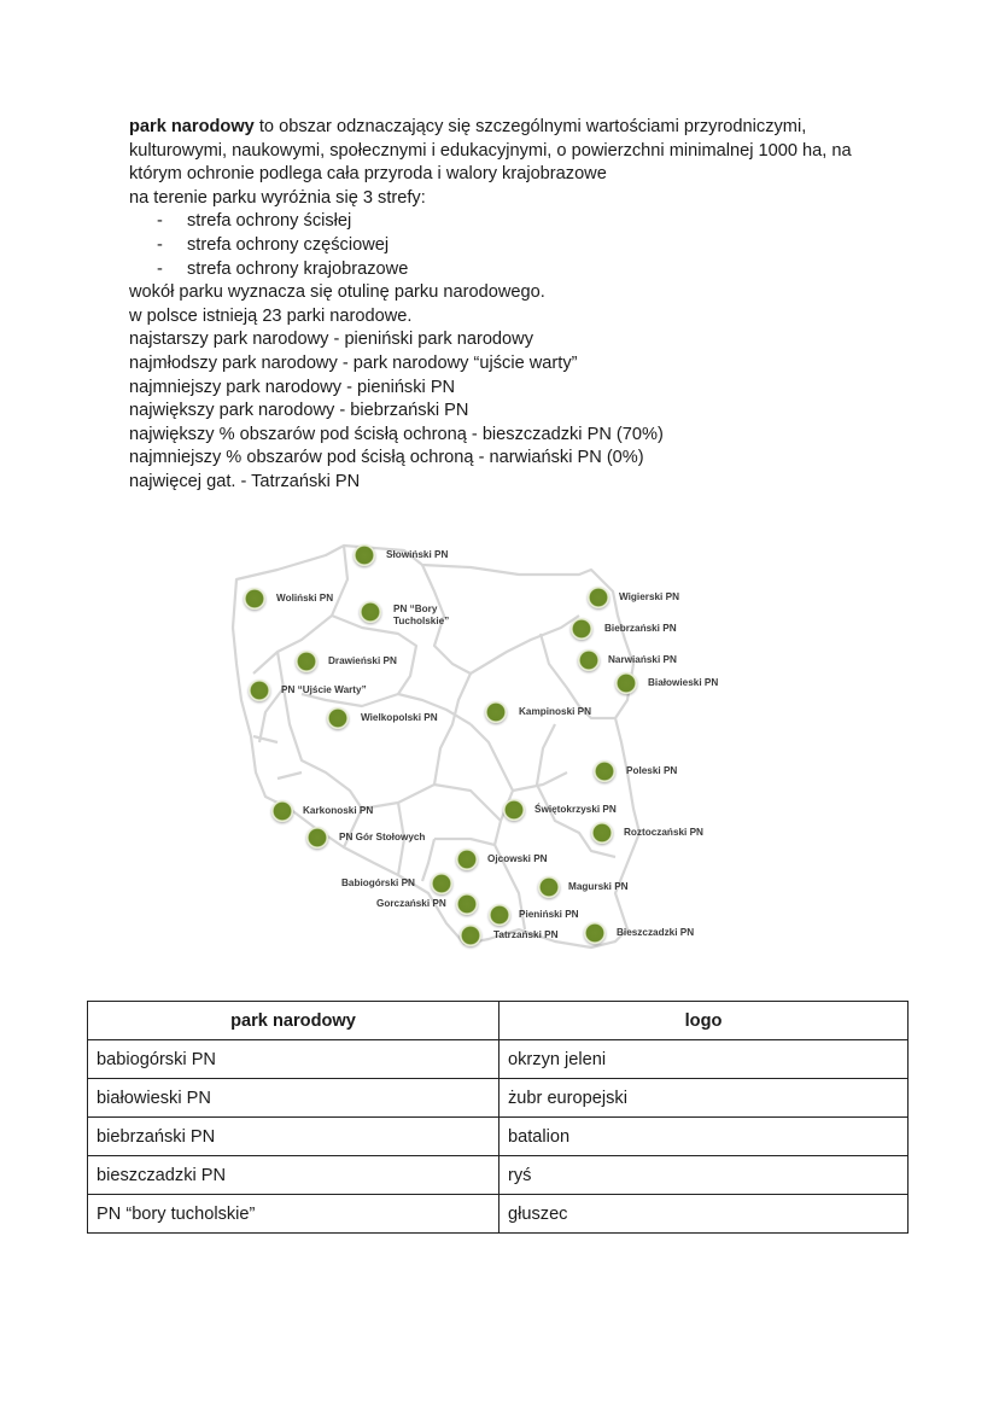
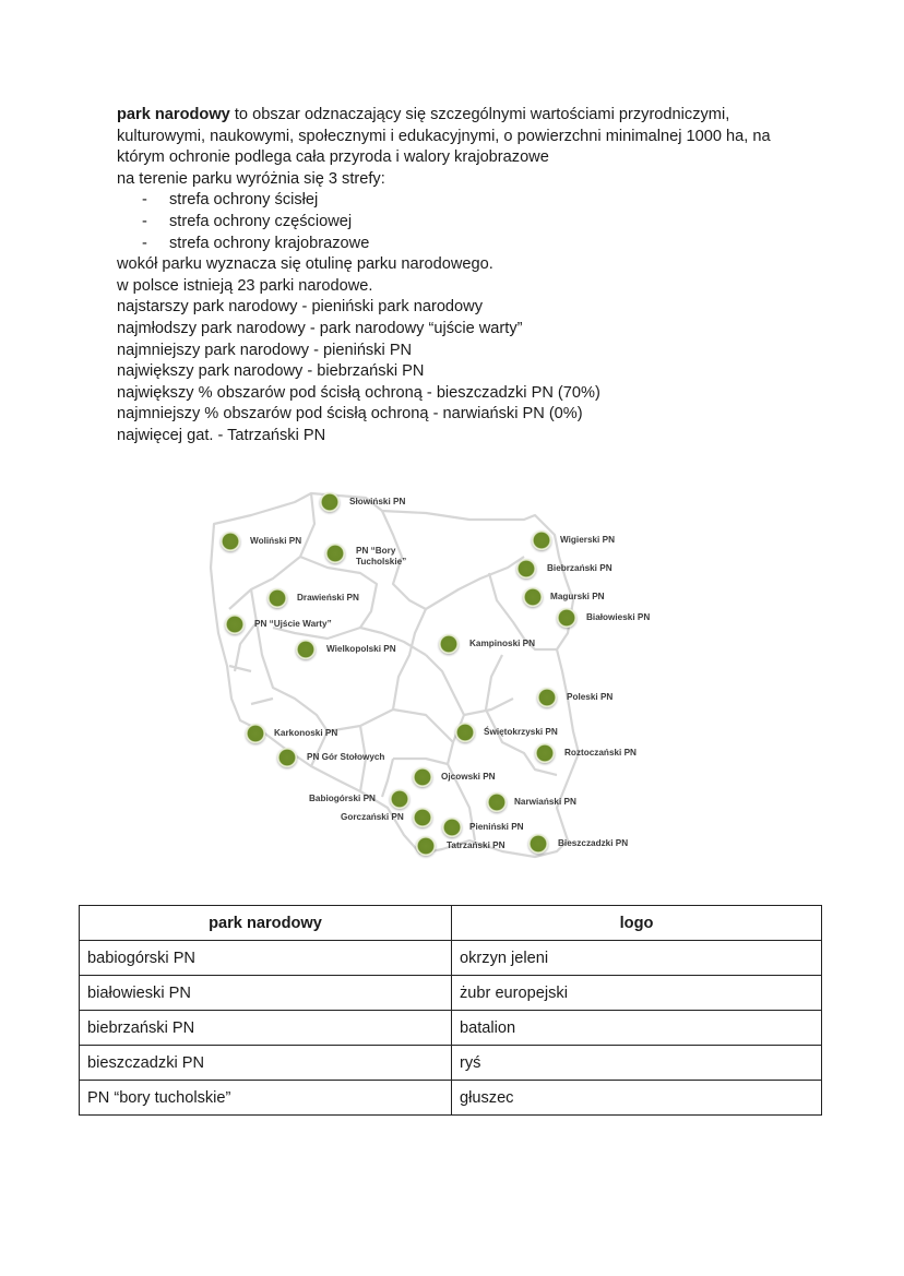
  park narodowy to obszar odznaczający się szczególnymi wartościami przyrodniczymi, kulturowymi, naukowymi, społecznymi i edukacyjnymi, o powierzchni minimalnej 1000 ha, na którym ochronie podlega cała przyroda i walory krajobrazowe
  na terenie parku wyróżnia się 3 strefy:
  -
  strefa ochrony ścisłej
  -
  strefa ochrony częściowej
  -
  strefa ochrony krajobrazowe
  wokół parku wyznacza się otulinę parku narodowego.
  w polsce istnieją 23 parki narodowe.
  najstarszy park narodowy - pieniński park narodowy
  najmłodszy park narodowy - park narodowy “ujście warty”
  najmniejszy park narodowy - pieniński PN
  największy park narodowy - biebrzański PN
  największy % obszarów pod ścisłą ochroną - bieszczadzki PN (70%)
  najmniejszy % obszarów pod ścisłą ochroną - narwiański PN (0%)
  najwięcej gat. - Tatrzański PN
  Słowiński PN
  Woliński PN
  PN “Bory
  Tucholskie”
  Drawieński PN
  PN “Ujście Warty”
  Wielkopolski PN
  Wigierski PN
  Biebrzański PN
- Narwiański PN
+ Magurski PN
  Białowieski PN
  Kampinoski PN
  Poleski PN
  Karkonoski PN
  PN Gór Stołowych
  Świętokrzyski PN
  Roztoczański PN
  Ojcowski PN
  Babiogórski PN
- Magurski PN
+ Narwiański PN
  Gorczański PN
  Pieniński PN
  Tatrzański PN
  Bieszczadzki PN
  park narodowy	logo
  babiogórski PN	okrzyn jeleni
  białowieski PN	żubr europejski
  biebrzański PN	batalion
  bieszczadzki PN	ryś
  PN “bory tucholskie”	głuszec
